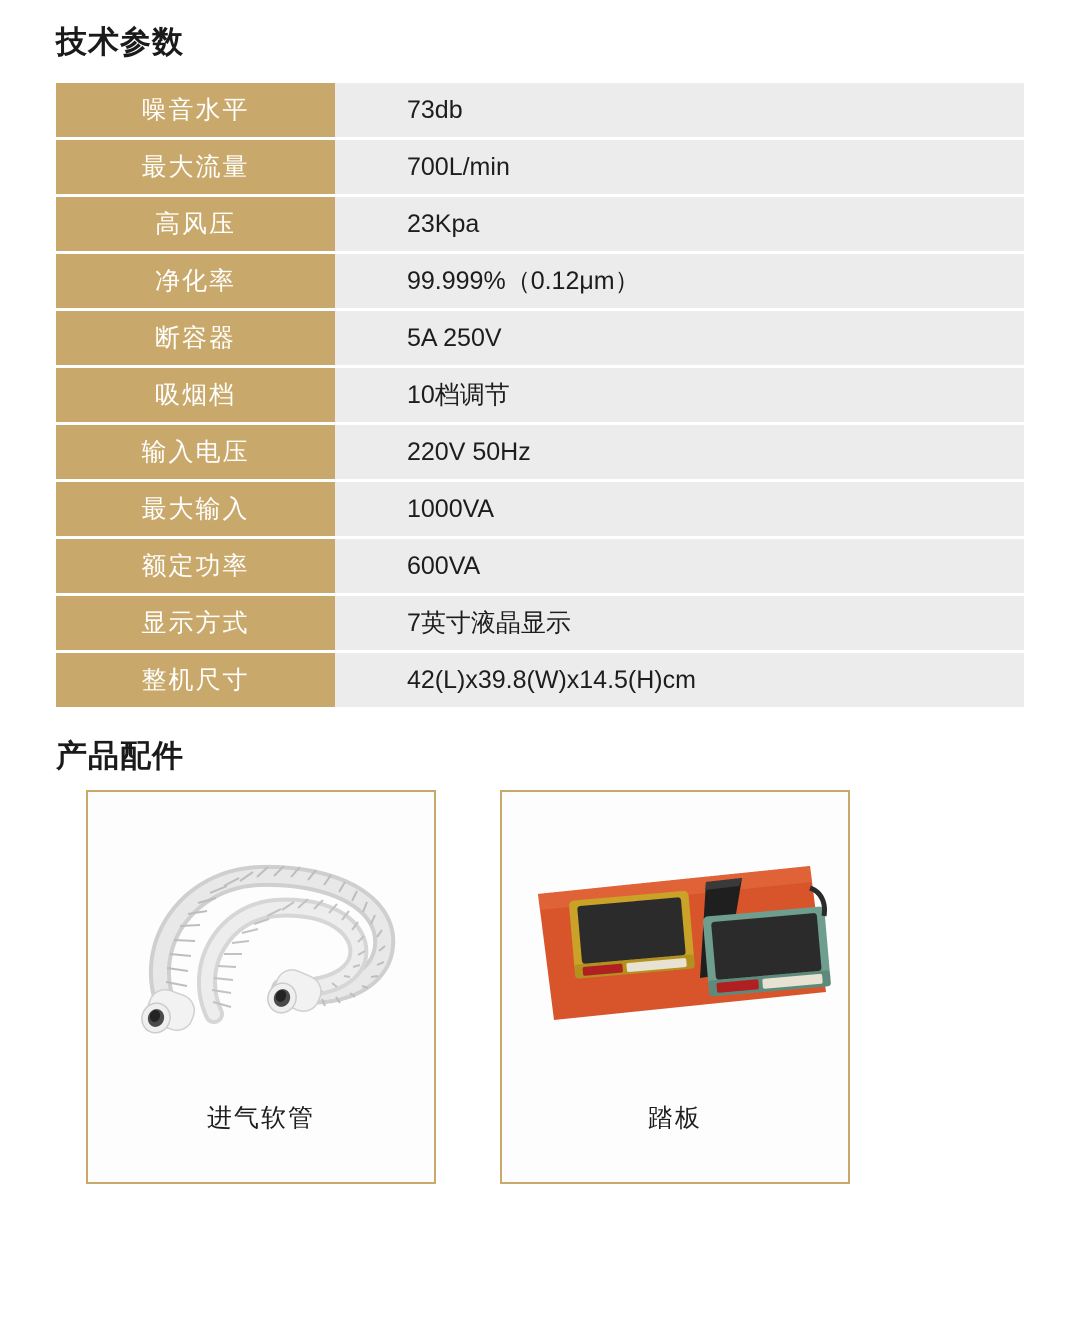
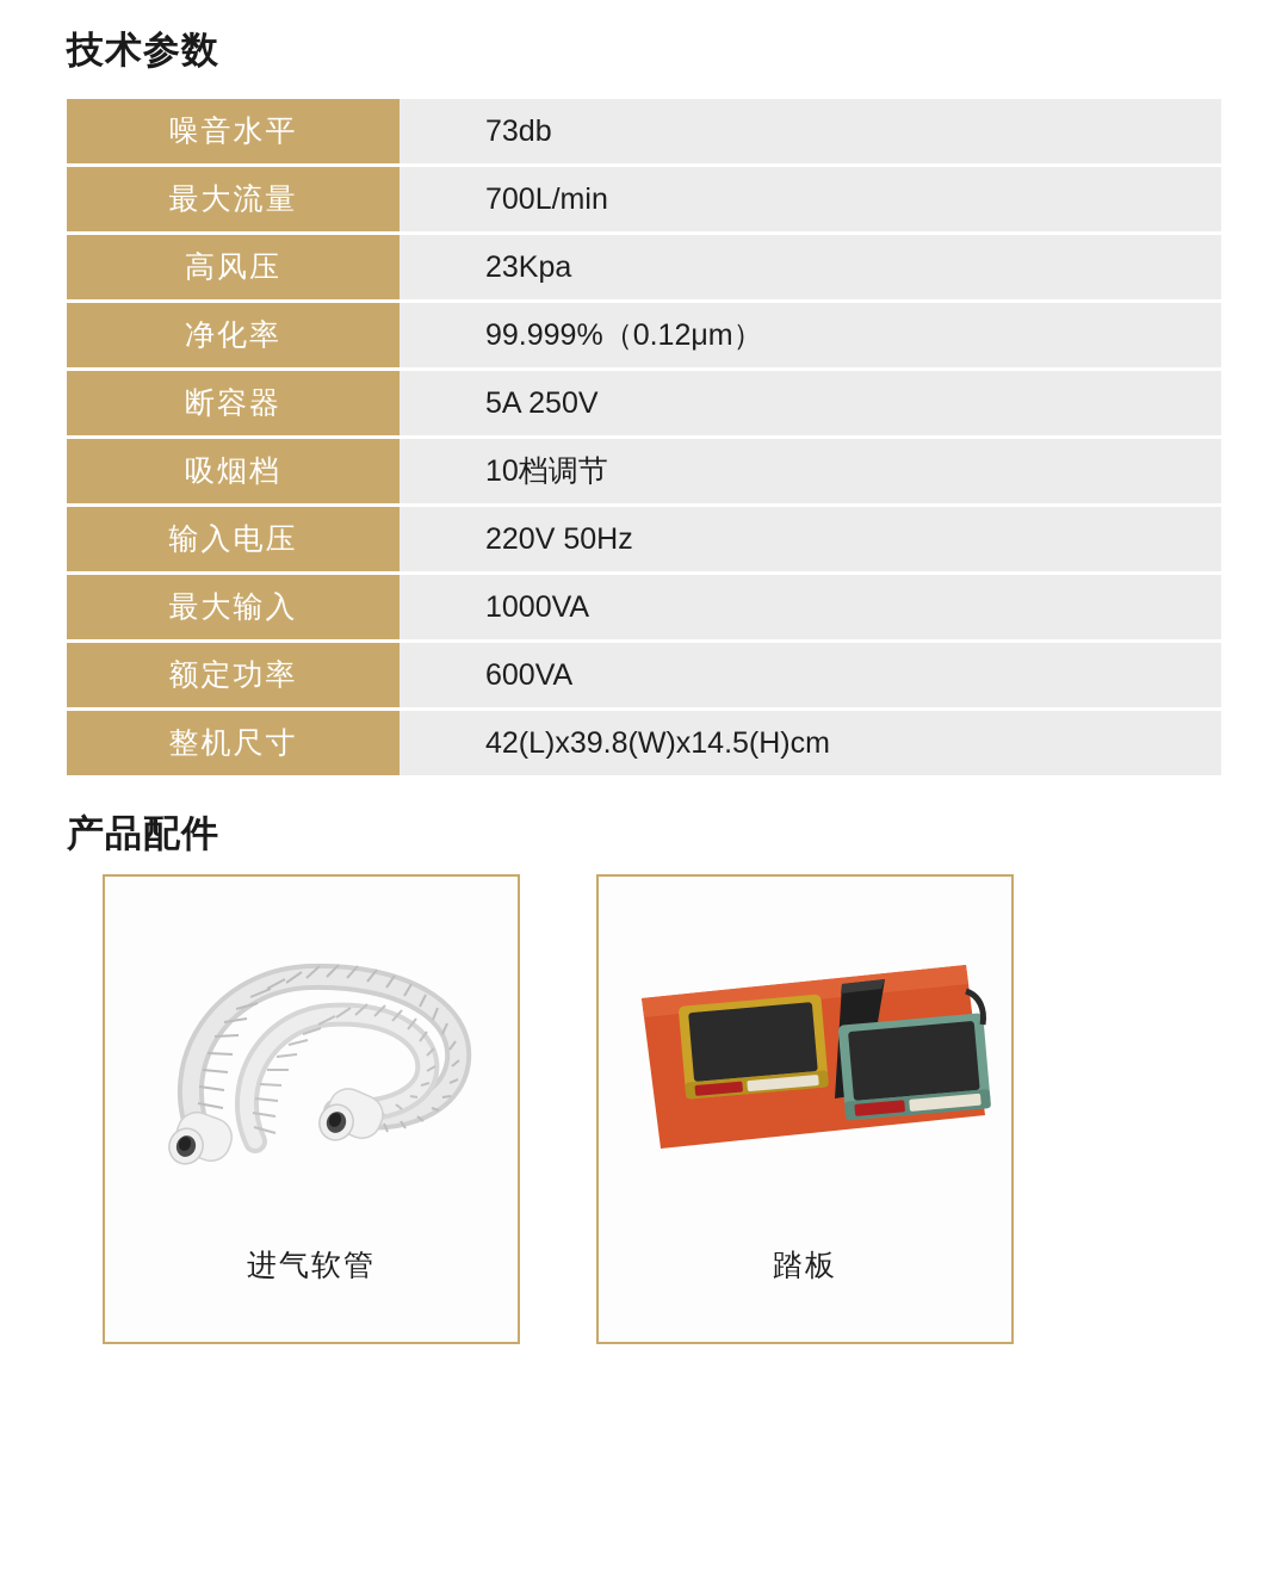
  技术参数
  噪音水平	73db
  最大流量	700L/min
  高风压	23Kpa
  净化率	99.999%（0.12μm）
  断容器	5A 250V
  吸烟档	10档调节
  输入电压	220V 50Hz
  最大输入	1000VA
  额定功率	600VA
- 显示方式	7英寸液晶显示
  整机尺寸	42(L)x39.8(W)x14.5(H)cm
  产品配件
  进气软管
  踏板
